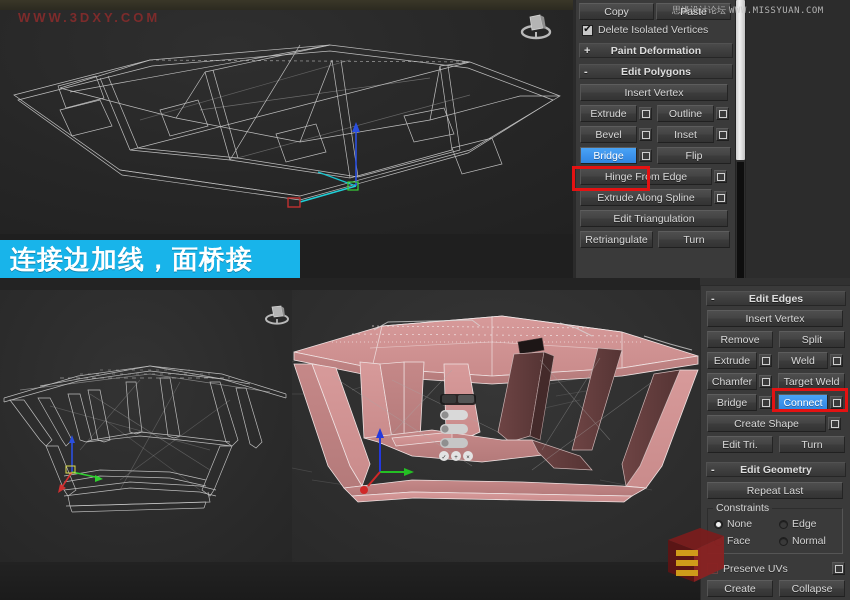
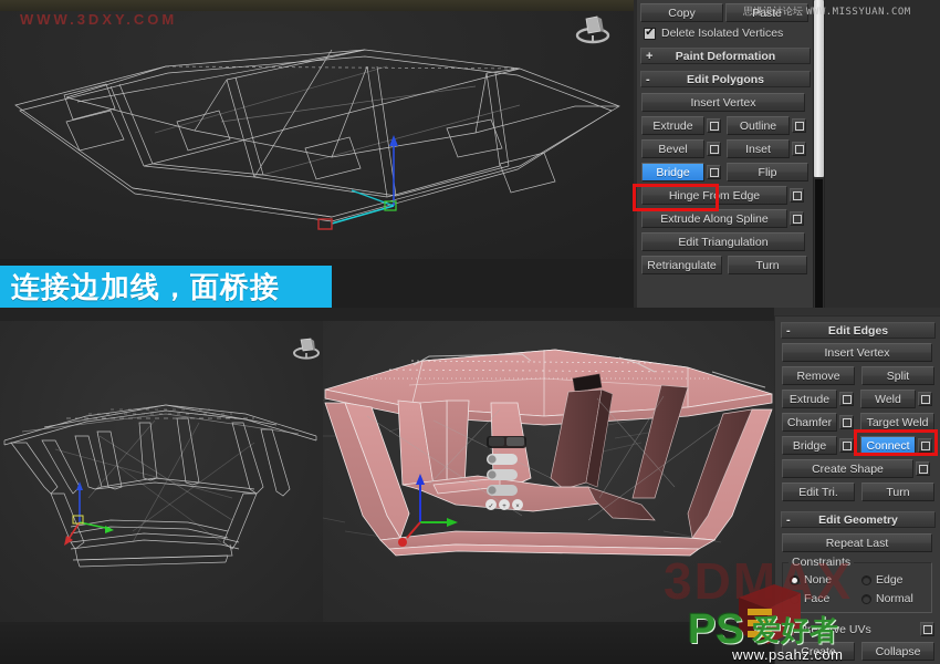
  连接边加线，面桥接
  Copy
  Paste
  ✔
  Delete Isolated Vertices
  +
  Paint Deformation
  -
  Edit Polygons
  Insert Vertex
  Extrude
  Outline
  Bevel
  Inset
  Bridge
  Flip
  Hinge From Edge
  Extrude Along Spline
  Edit Triangulation
  Retriangulate
  Turn
  -
  Edit Edges
  Insert Vertex
  Remove
  Split
  Extrude
  Weld
  Chamfer
  Target Weld
  Bridge
  Connect
  Create Shape
  Edit Tri.
  Turn
  -
  Edit Geometry
  Repeat Last
  Constraints
  None
  Edge
  Face
  Normal
  Preserve UVs
  Create
  Collapse
  WWW.3DXY.COM
  思缘设计论坛 WWW.MISSYUAN.COM
+ 3DMAX
+ PS
+ 爱好者
+ www.psahz.com
